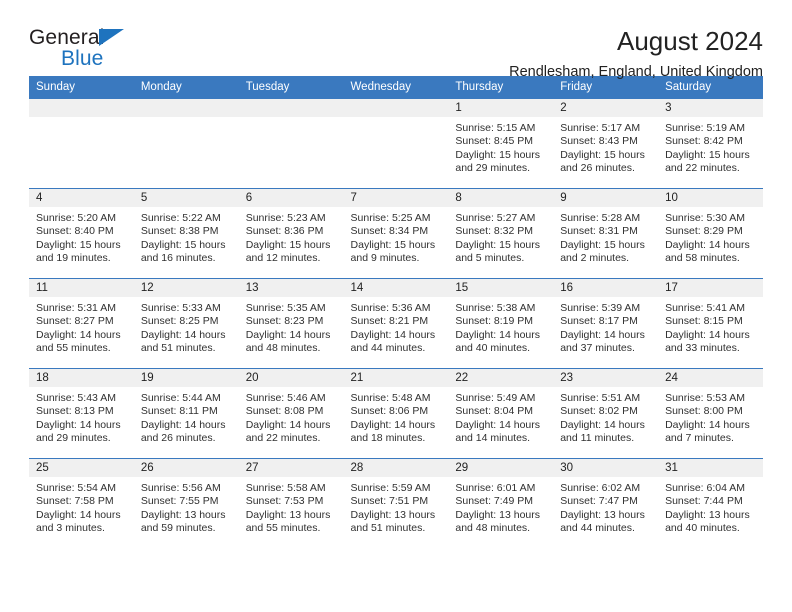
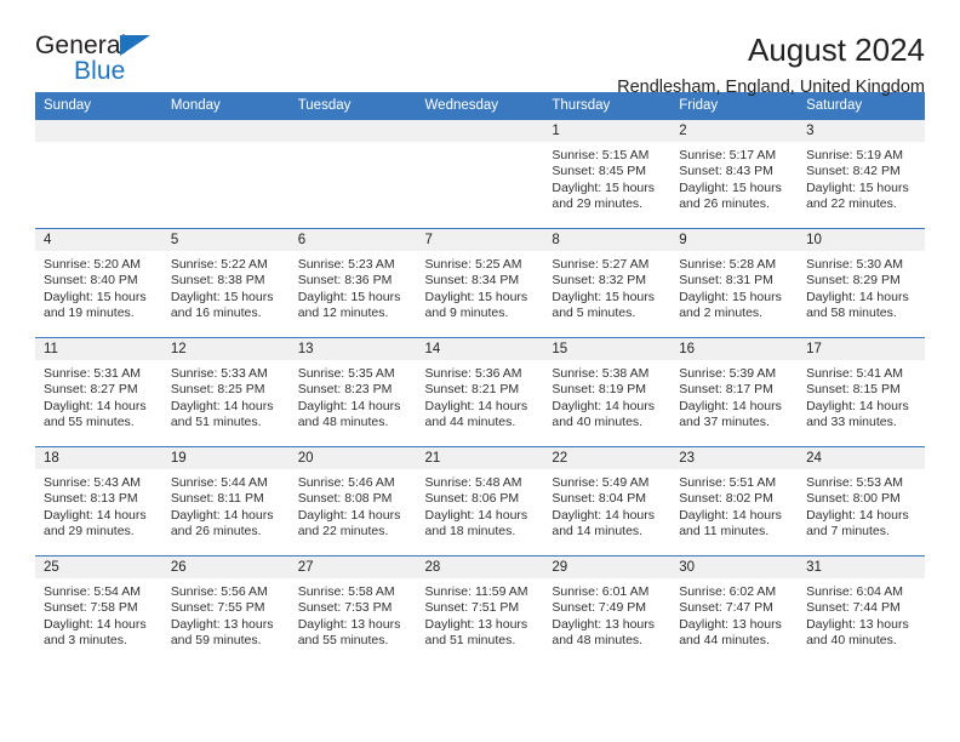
  General
  Blue
  August 2024
  Rendlesham, England, United Kingdom
  Sunday	Monday	Tuesday	Wednesday	Thursday	Friday	Saturday
  				1Sunrise: 5:15 AMSunset: 8:45 PMDaylight: 15 hoursand 29 minutes.	2Sunrise: 5:17 AMSunset: 8:43 PMDaylight: 15 hoursand 26 minutes.	3Sunrise: 5:19 AMSunset: 8:42 PMDaylight: 15 hoursand 22 minutes.
  4Sunrise: 5:20 AMSunset: 8:40 PMDaylight: 15 hoursand 19 minutes.	5Sunrise: 5:22 AMSunset: 8:38 PMDaylight: 15 hoursand 16 minutes.	6Sunrise: 5:23 AMSunset: 8:36 PMDaylight: 15 hoursand 12 minutes.	7Sunrise: 5:25 AMSunset: 8:34 PMDaylight: 15 hoursand 9 minutes.	8Sunrise: 5:27 AMSunset: 8:32 PMDaylight: 15 hoursand 5 minutes.	9Sunrise: 5:28 AMSunset: 8:31 PMDaylight: 15 hoursand 2 minutes.	10Sunrise: 5:30 AMSunset: 8:29 PMDaylight: 14 hoursand 58 minutes.
  11Sunrise: 5:31 AMSunset: 8:27 PMDaylight: 14 hoursand 55 minutes.	12Sunrise: 5:33 AMSunset: 8:25 PMDaylight: 14 hoursand 51 minutes.	13Sunrise: 5:35 AMSunset: 8:23 PMDaylight: 14 hoursand 48 minutes.	14Sunrise: 5:36 AMSunset: 8:21 PMDaylight: 14 hoursand 44 minutes.	15Sunrise: 5:38 AMSunset: 8:19 PMDaylight: 14 hoursand 40 minutes.	16Sunrise: 5:39 AMSunset: 8:17 PMDaylight: 14 hoursand 37 minutes.	17Sunrise: 5:41 AMSunset: 8:15 PMDaylight: 14 hoursand 33 minutes.
  18Sunrise: 5:43 AMSunset: 8:13 PMDaylight: 14 hoursand 29 minutes.	19Sunrise: 5:44 AMSunset: 8:11 PMDaylight: 14 hoursand 26 minutes.	20Sunrise: 5:46 AMSunset: 8:08 PMDaylight: 14 hoursand 22 minutes.	21Sunrise: 5:48 AMSunset: 8:06 PMDaylight: 14 hoursand 18 minutes.	22Sunrise: 5:49 AMSunset: 8:04 PMDaylight: 14 hoursand 14 minutes.	23Sunrise: 5:51 AMSunset: 8:02 PMDaylight: 14 hoursand 11 minutes.	24Sunrise: 5:53 AMSunset: 8:00 PMDaylight: 14 hoursand 7 minutes.
- 25Sunrise: 5:54 AMSunset: 7:58 PMDaylight: 14 hoursand 3 minutes.	26Sunrise: 5:56 AMSunset: 7:55 PMDaylight: 13 hoursand 59 minutes.	27Sunrise: 5:58 AMSunset: 7:53 PMDaylight: 13 hoursand 55 minutes.	28Sunrise: 5:59 AMSunset: 7:51 PMDaylight: 13 hoursand 51 minutes.	29Sunrise: 6:01 AMSunset: 7:49 PMDaylight: 13 hoursand 48 minutes.	30Sunrise: 6:02 AMSunset: 7:47 PMDaylight: 13 hoursand 44 minutes.	31Sunrise: 6:04 AMSunset: 7:44 PMDaylight: 13 hoursand 40 minutes.
+ 25Sunrise: 5:54 AMSunset: 7:58 PMDaylight: 14 hoursand 3 minutes.	26Sunrise: 5:56 AMSunset: 7:55 PMDaylight: 13 hoursand 59 minutes.	27Sunrise: 5:58 AMSunset: 7:53 PMDaylight: 13 hoursand 55 minutes.	28Sunrise: 11:59 AMSunset: 7:51 PMDaylight: 13 hoursand 51 minutes.	29Sunrise: 6:01 AMSunset: 7:49 PMDaylight: 13 hoursand 48 minutes.	30Sunrise: 6:02 AMSunset: 7:47 PMDaylight: 13 hoursand 44 minutes.	31Sunrise: 6:04 AMSunset: 7:44 PMDaylight: 13 hoursand 40 minutes.
